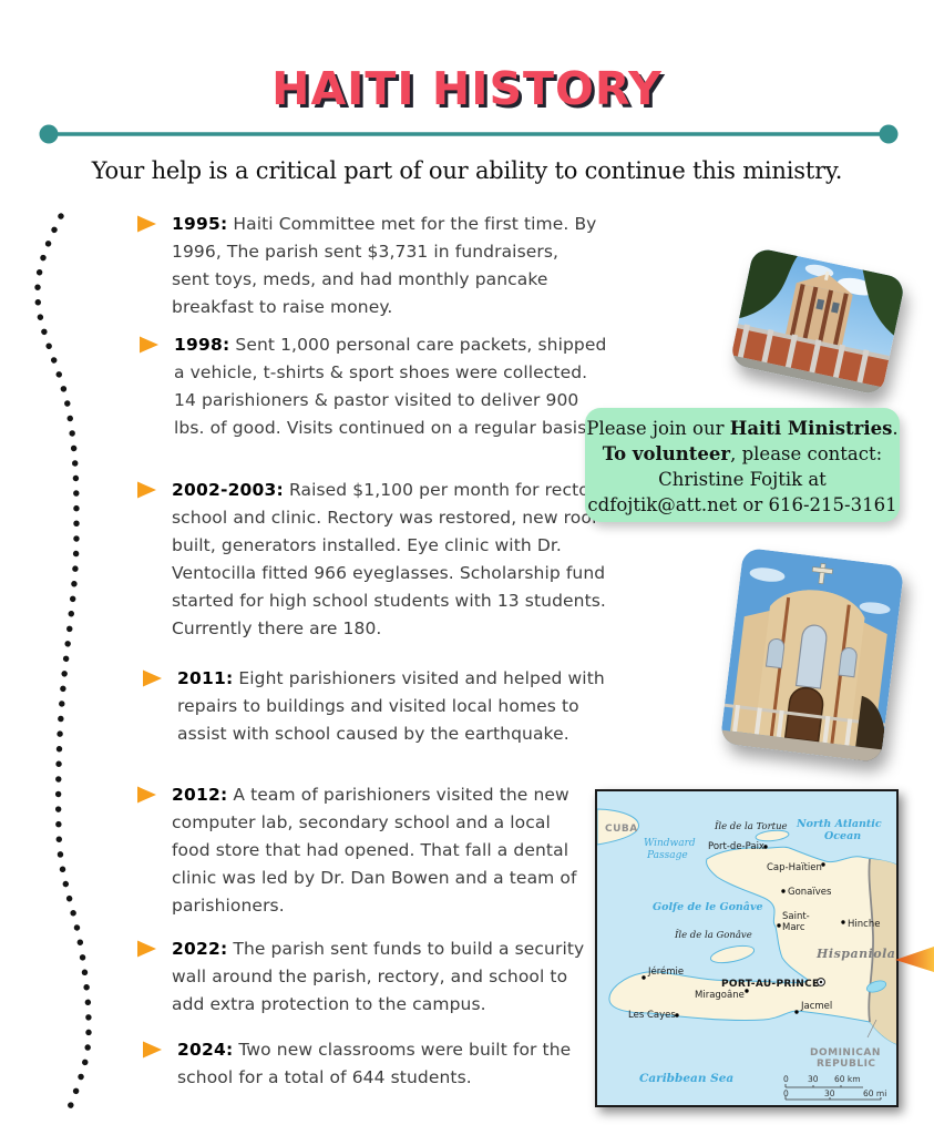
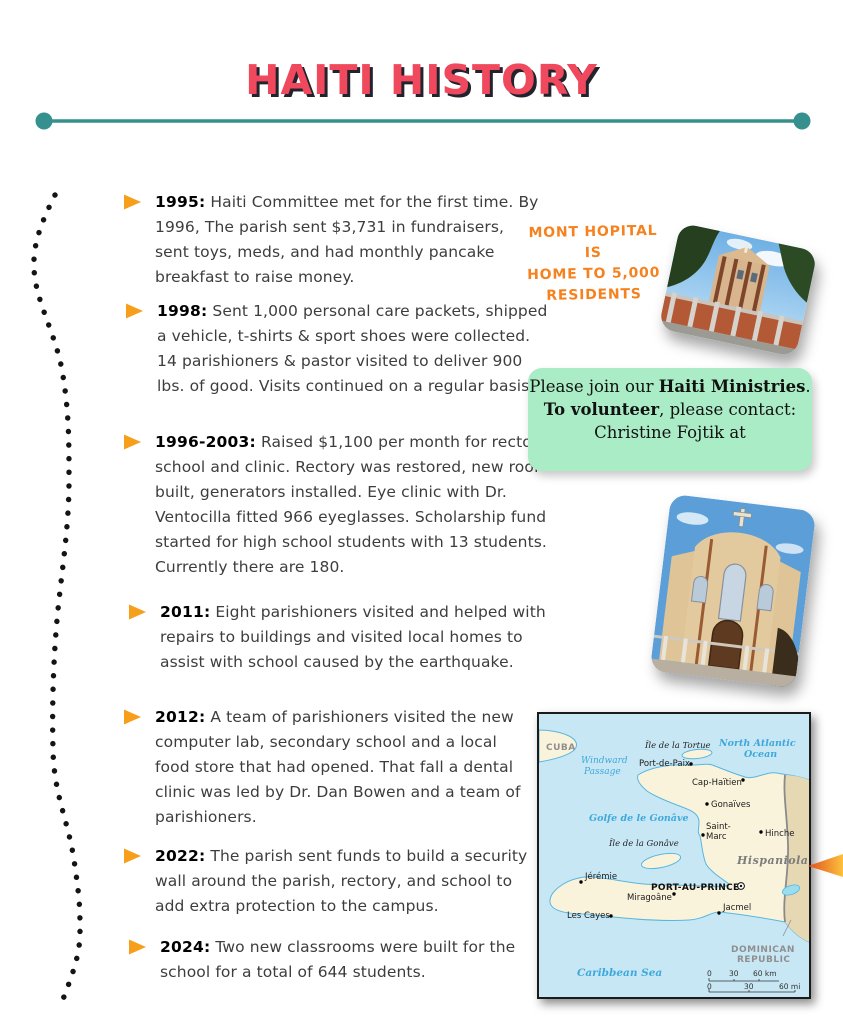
  HAITI HISTORY
- Your help is a critical part of our ability to continue this ministry.
  1995: Haiti Committee met for the first time. By 1996, The parish sent $3,731 in fundraisers, sent toys, meds, and had monthly pancake breakfast to raise money.
  1998: Sent 1,000 personal care packets, shipped a vehicle, t-shirts & sport shoes were collected. 14 parishioners & pastor visited to deliver 900 lbs. of good. Visits continued on a regular basis
- 2002-2003: Raised $1,100 per month for rect school and clinic. Rectory was restored, new roo built, generators installed. Eye clinic with Dr. Ventocilla fitted 966 eyeglasses. Scholarship fund started for high school students with 13 students. Currently there are 180.
+ 1996-2003: Raised $1,100 per month for rect school and clinic. Rectory was restored, new roo built, generators installed. Eye clinic with Dr. Ventocilla fitted 966 eyeglasses. Scholarship fund started for high school students with 13 students. Currently there are 180.
  2011: Eight parishioners visited and helped with repairs to buildings and visited local homes to assist with school caused by the earthquake.
  2012: A team of parishioners visited the new computer lab, secondary school and a local food store that had opened. That fall a dental clinic was led by Dr. Dan Bowen and a team of parishioners.
  2022: The parish sent funds to build a security wall around the parish, rectory, and school to add extra protection to the campus.
  2024: Two new classrooms were built for the school for a total of 644 students.
+ MONT HOPITAL IS
+ HOME TO 5,000
+ RESIDENTS
  Please join our Haiti Ministries.
  To volunteer, please contact:
  Christine Fojtik at
- cdfojtik@att.net or 616-215-3161
  CUBA
  Windward
  Passage
  Île de la Tortue
  Port-de-Paix
  North Atlantic
  Ocean
  Cap-Haïtien
  Gonaïves
  Saint-
  Marc
  Hinche
  Golfe de le Gonâve
  Île de la Gonâve
  Hispaniola
  Jérémie
  PORT-AU-PRINCE
  Miragoâne
  Les Cayes
  Jacmel
  DOMINICAN
  REPUBLIC
  Caribbean Sea
  0
  30
  60 km
  0
  30
  60 mi
